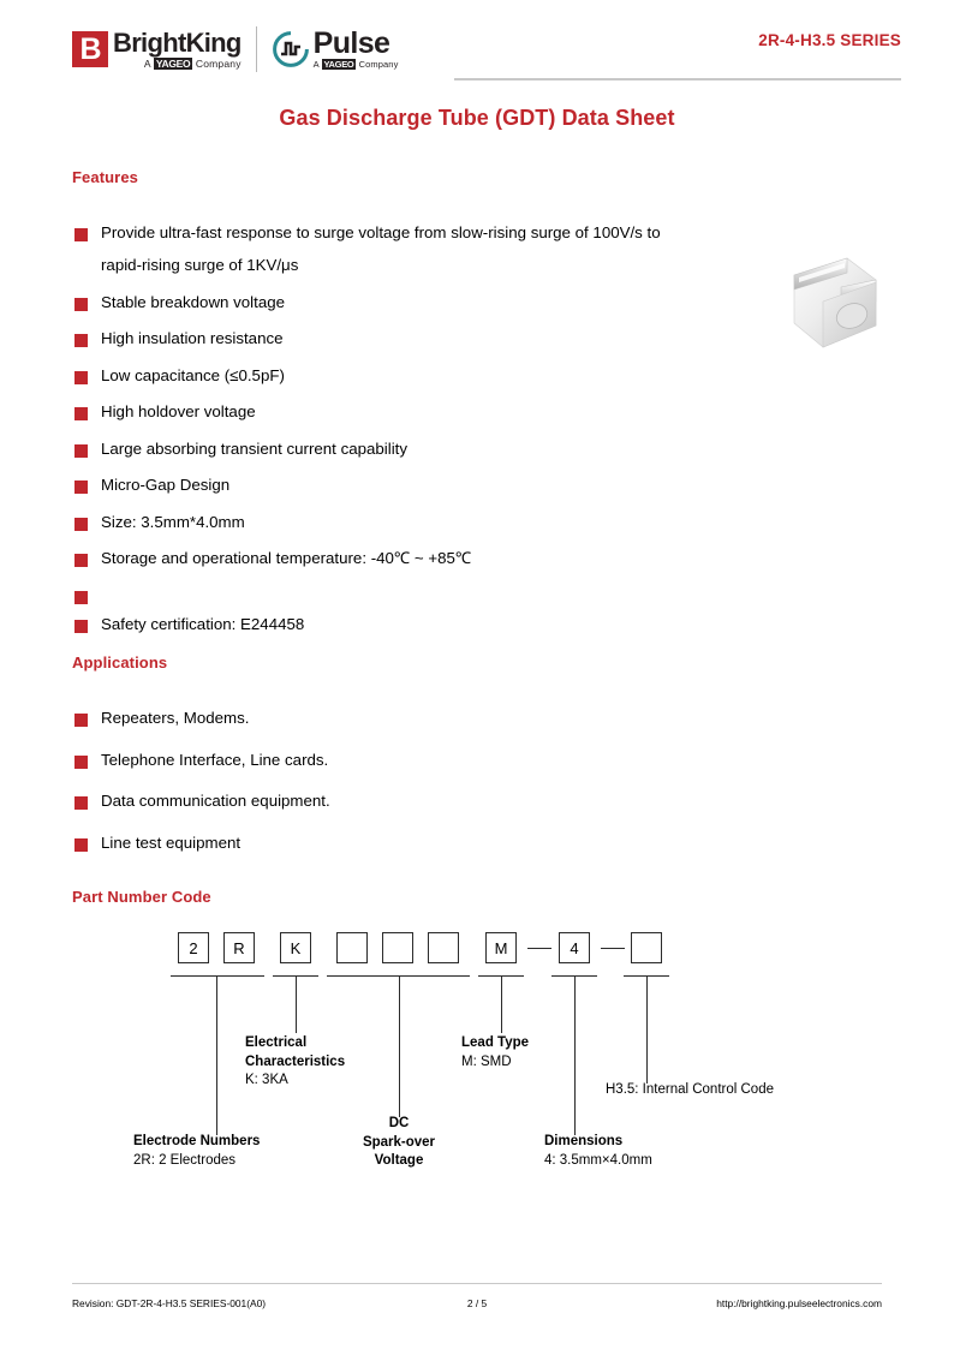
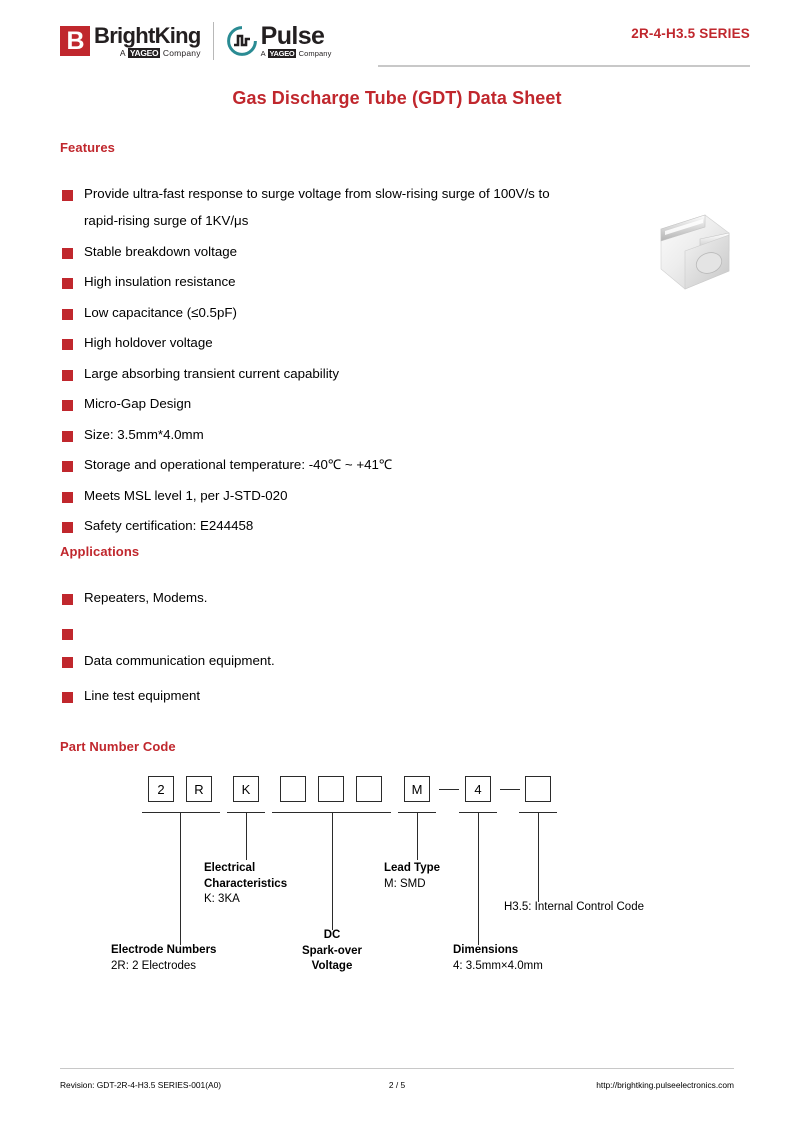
  B
  BrightKing
  A YAGEO Company
  Pulse
  A YAGEO Company
  2R-4-H3.5 SERIES
  Gas Discharge Tube (GDT) Data Sheet
  Features
  Provide ultra-fast response to surge voltage from slow-rising surge of 100V/s to rapid-rising surge of 1KV/μs
  Stable breakdown voltage
  High insulation resistance
  Low capacitance (≤0.5pF)
  High holdover voltage
  Large absorbing transient current capability
  Micro-Gap Design
  Size: 3.5mm*4.0mm
- Storage and operational temperature: -40℃ ~ +85℃
+ Storage and operational temperature: -40℃ ~ +41℃
+ Meets MSL level 1, per J-STD-020
  Safety certification: E244458
  Applications
  Repeaters, Modems.
- Telephone Interface, Line cards.
  Data communication equipment.
  Line test equipment
  Part Number Code
  2
  R
  K
  M
  4
  Electrical
  Characteristics
  K: 3KA
  Lead Type
  M: SMD
  H3.5: Internal Control Code
  DC
  Spark-over
  Voltage
  Electrode Numbers
  2R: 2 Electrodes
  Dimensions
  4: 3.5mm×4.0mm
  Revision: GDT-2R-4-H3.5 SERIES-001(A0)
  2 / 5
  http://brightking.pulseelectronics.com
